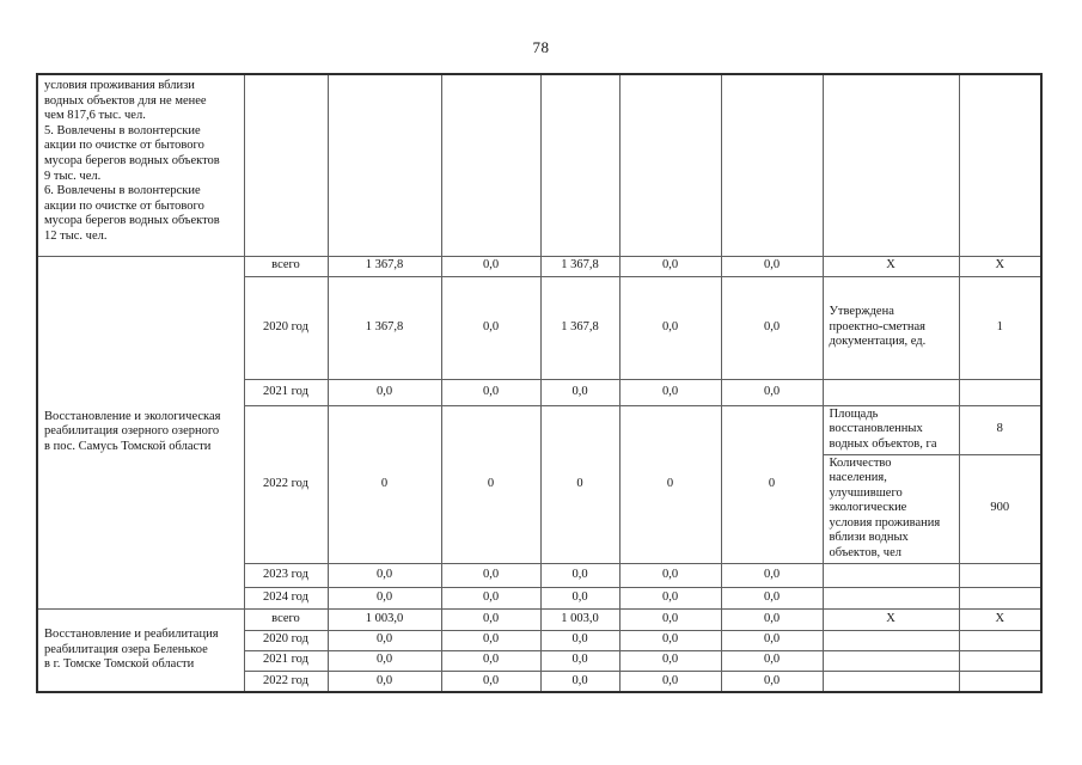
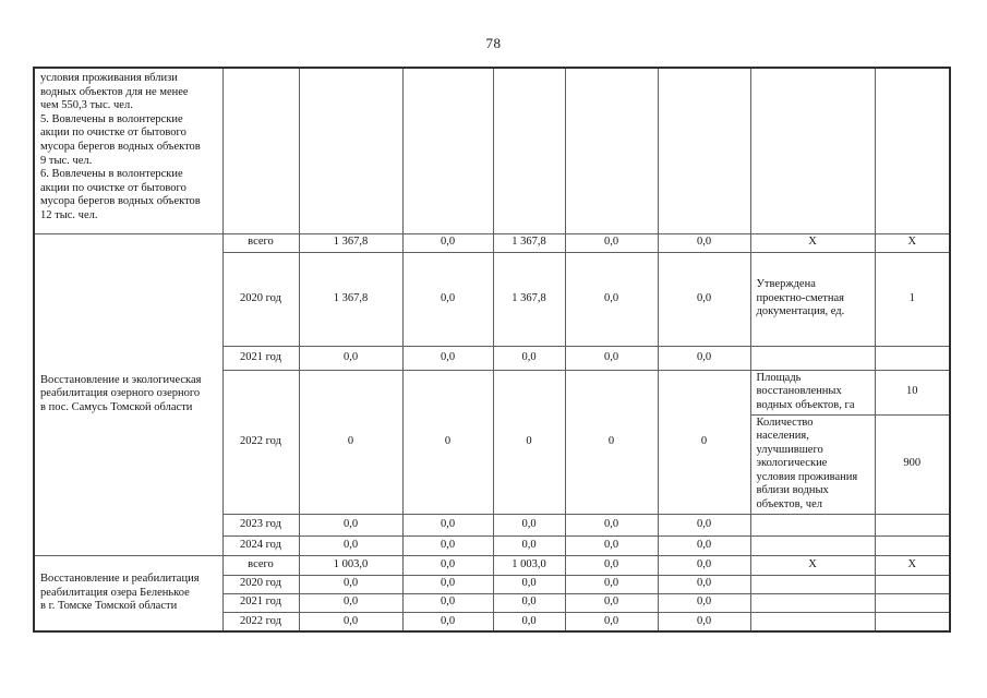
  78
- условия проживания вблизи водных объектов для не менее чем 817,6 тыс. чел. 5. Вовлечены в волонтерские акции по очистке от бытового мусора берегов водных объектов 9 тыс. чел. 6. Вовлечены в волонтерские акции по очистке от бытового мусора берегов водных объектов 12 тыс. чел.
+ условия проживания вблизи водных объектов для не менее чем 550,3 тыс. чел. 5. Вовлечены в волонтерские акции по очистке от бытового мусора берегов водных объектов 9 тыс. чел. 6. Вовлечены в волонтерские акции по очистке от бытового мусора берегов водных объектов 12 тыс. чел.
  Восстановление и экологическая реабилитация озерного озерного в пос. Самусь Томской области	всего	1 367,8	0,0	1 367,8	0,0	0,0	X	X
  2020 год	1 367,8	0,0	1 367,8	0,0	0,0	Утверждена проектно-сметная документация, ед.	1
  2021 год	0,0	0,0	0,0	0,0	0,0
- 2022 год	0	0	0	0	0	Площадь восстановленных водных объектов, га	8
+ 2022 год	0	0	0	0	0	Площадь восстановленных водных объектов, га	10
  Количество населения, улучшившего экологические условия проживания вблизи водных объектов, чел	900
  2023 год	0,0	0,0	0,0	0,0	0,0
  2024 год	0,0	0,0	0,0	0,0	0,0
  Восстановление и реабилитация реабилитация озера Беленькое в г. Томске Томской области	всего	1 003,0	0,0	1 003,0	0,0	0,0	X	X
  2020 год	0,0	0,0	0,0	0,0	0,0
  2021 год	0,0	0,0	0,0	0,0	0,0
  2022 год	0,0	0,0	0,0	0,0	0,0
